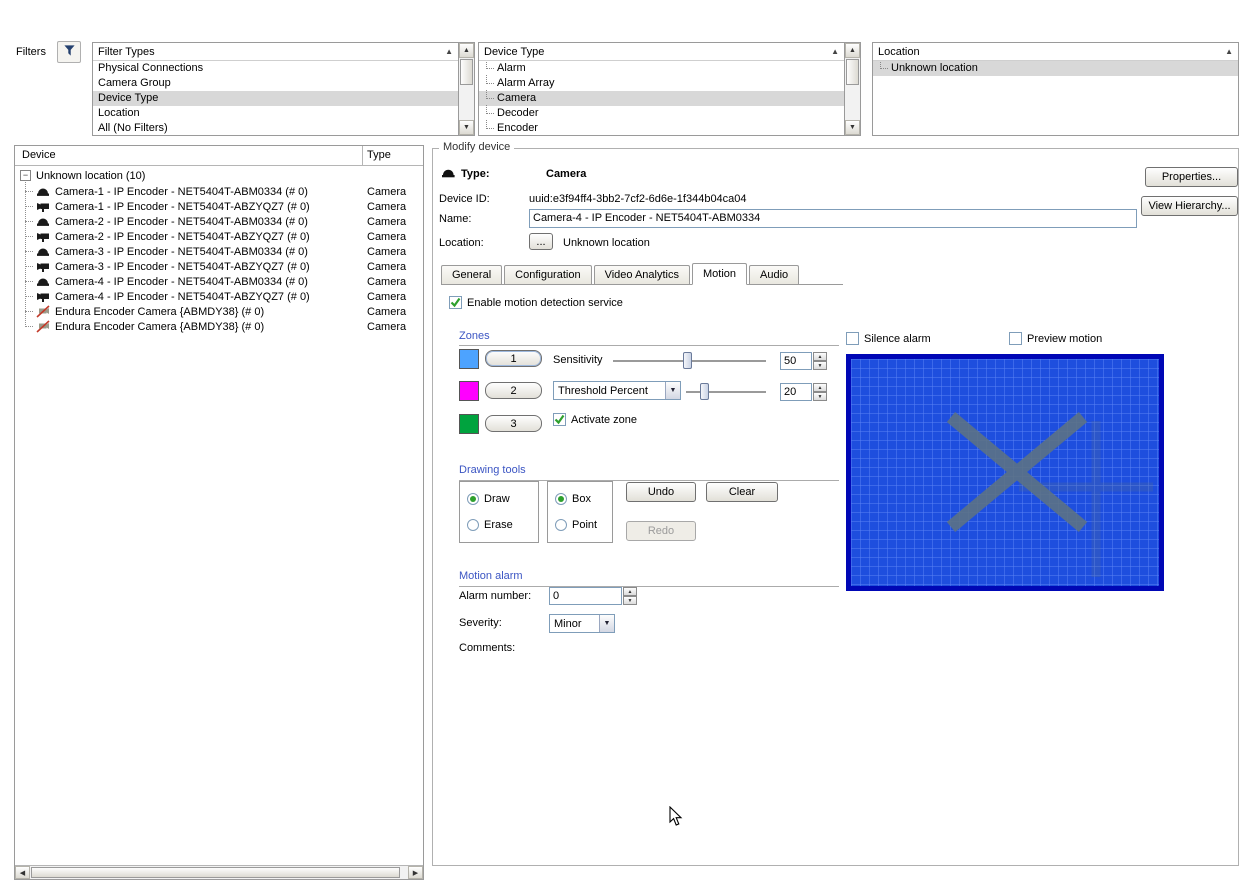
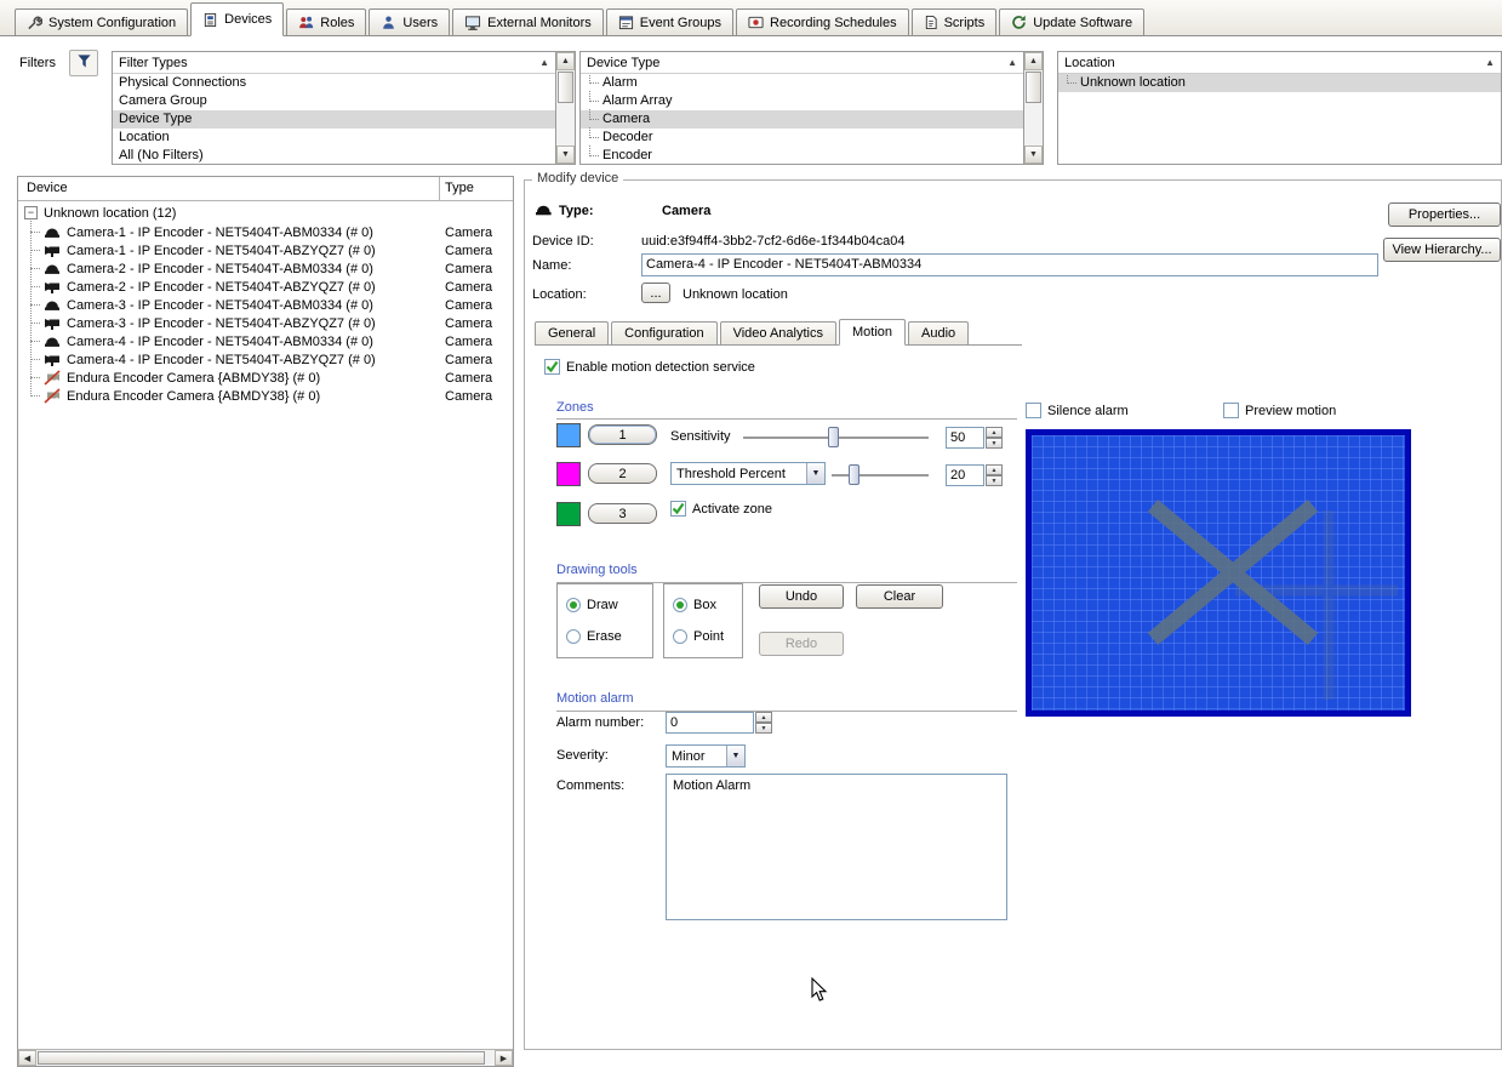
+ System Configuration
+ Devices
+ Roles
+ Users
+ External Monitors
+ Event Groups
+ Recording Schedules
+ Scripts
+ Update Software
  Filters
  Filter Types
  ▲
  Physical Connections
  Camera Group
  Device Type
  Location
  All (No Filters)
  Device Type
  ▲
  Alarm
  Alarm Array
  Camera
  Decoder
  Encoder
  Location
  ▲
  Unknown location
  Device
  Type
  −
- Unknown location (10)
+ Unknown location (12)
  Camera-1 - IP Encoder - NET5404T-ABM0334 (# 0)
  Camera
  Camera-1 - IP Encoder - NET5404T-ABZYQZ7 (# 0)
  Camera
  Camera-2 - IP Encoder - NET5404T-ABM0334 (# 0)
  Camera
  Camera-2 - IP Encoder - NET5404T-ABZYQZ7 (# 0)
  Camera
  Camera-3 - IP Encoder - NET5404T-ABM0334 (# 0)
  Camera
  Camera-3 - IP Encoder - NET5404T-ABZYQZ7 (# 0)
  Camera
  Camera-4 - IP Encoder - NET5404T-ABM0334 (# 0)
  Camera
  Camera-4 - IP Encoder - NET5404T-ABZYQZ7 (# 0)
  Camera
  Endura Encoder Camera {ABMDY38} (# 0)
  Camera
  Endura Encoder Camera {ABMDY38} (# 0)
  Camera
  Modify device
  Type:
  Camera
  Properties...
  Device ID:
  uuid:e3f94ff4-3bb2-7cf2-6d6e-1f344b04ca04
  View Hierarchy...
  Name:
  Camera-4 - IP Encoder - NET5404T-ABM0334
  Location:
  ...
  Unknown location
  General
  Configuration
  Video Analytics
  Motion
  Audio
  Enable motion detection service
  Zones
  1
  Sensitivity
  50
  2
  Threshold Percent
  20
  3
  Activate zone
  Drawing tools
  Draw
  Erase
  Box
  Point
  Undo
  Clear
  Redo
  Motion alarm
  Alarm number:
  0
  Severity:
  Minor
  Comments:
+ Motion Alarm
  Silence alarm
  Preview motion
